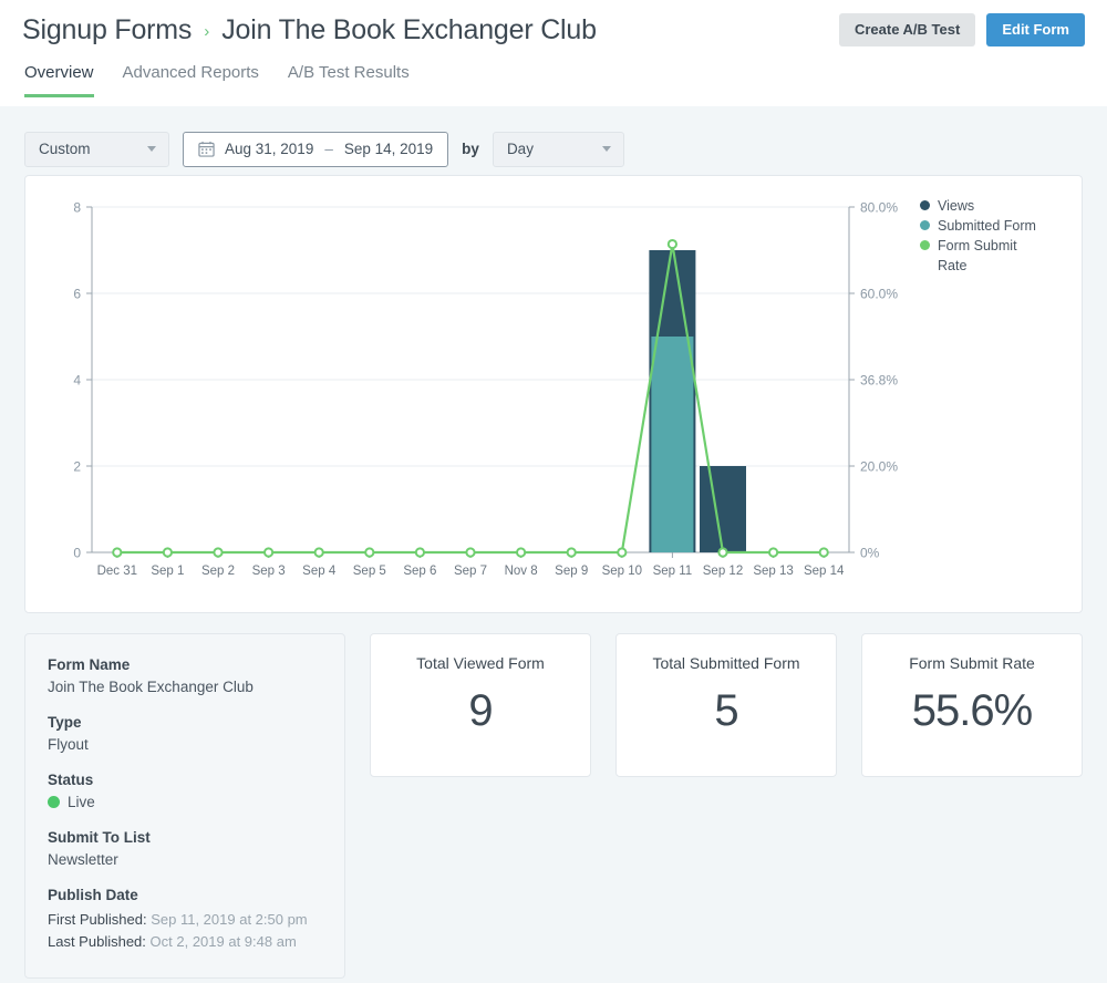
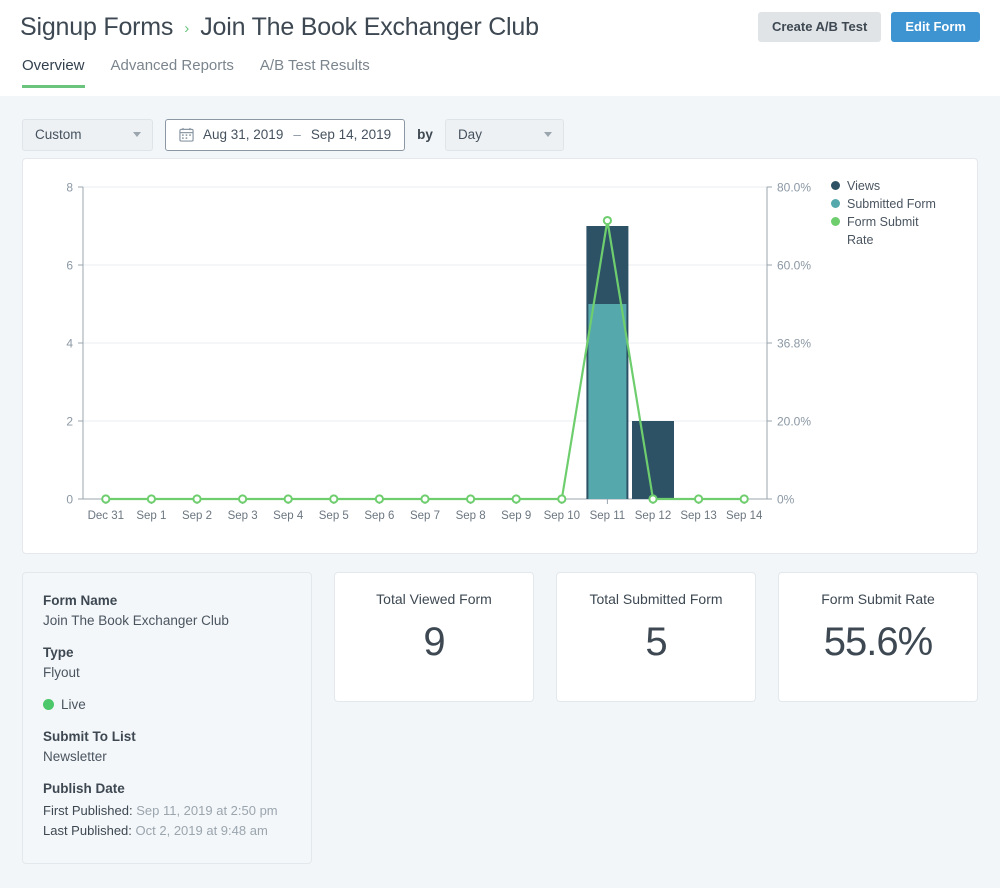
  Signup Forms
  ›
  Join The Book Exchanger Club
  Create A/B Test
  Edit Form
  Overview
  Advanced Reports
  A/B Test Results
  Custom
  Aug 31, 2019
  –
  Sep 14, 2019
  by
  Day
  0
  2
  4
  6
  8
  0%
  20.0%
  36.8%
  60.0%
  80.0%
  Dec 31
  Sep 1
  Sep 2
  Sep 3
  Sep 4
  Sep 5
  Sep 6
  Sep 7
- Nov 8
+ Sep 8
  Sep 9
  Sep 10
  Sep 11
  Sep 12
  Sep 13
  Sep 14
  Views
  Submitted Form
  Form Submit
  Rate
  Form Name
  Join The Book Exchanger Club
  Type
  Flyout
- Status
  Live
  Submit To List
  Newsletter
  Publish Date
  First Published: Sep 11, 2019 at 2:50 pm
  Last Published: Oct 2, 2019 at 9:48 am
  Total Viewed Form
  9
  Total Submitted Form
  5
  Form Submit Rate
  55.6%
